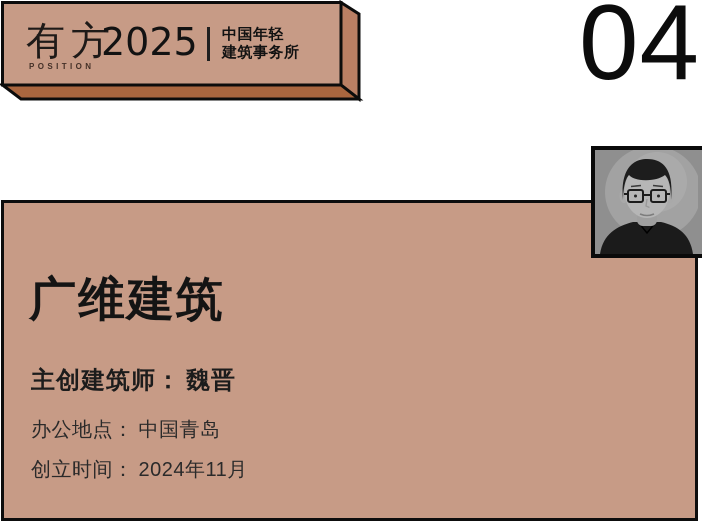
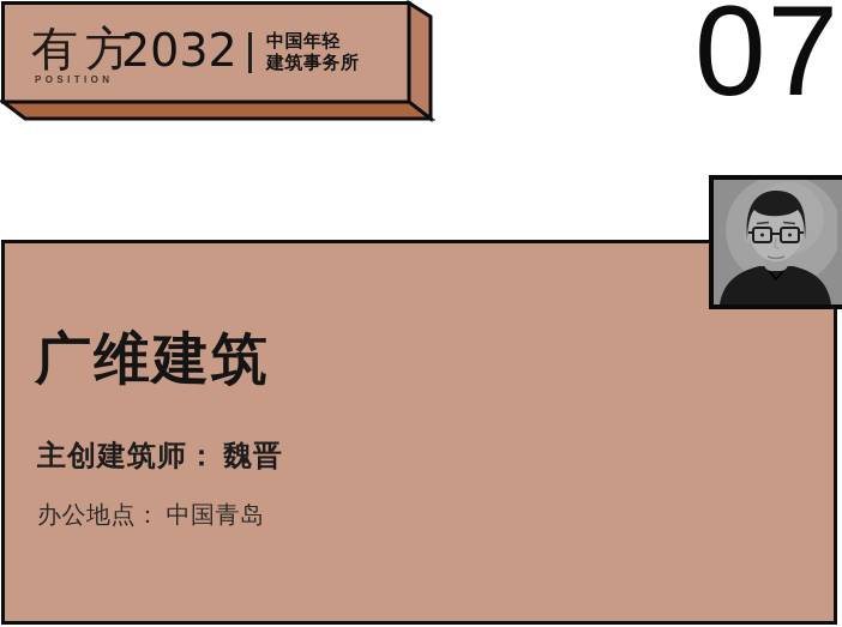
  有方
  POSITION
- 2025
+ 2032
  中国年轻
  建筑事务所
- 04
+ 07
  广维建筑
  主创建筑师： 魏晋
  办公地点： 中国青岛
- 创立时间： 2024年11月
